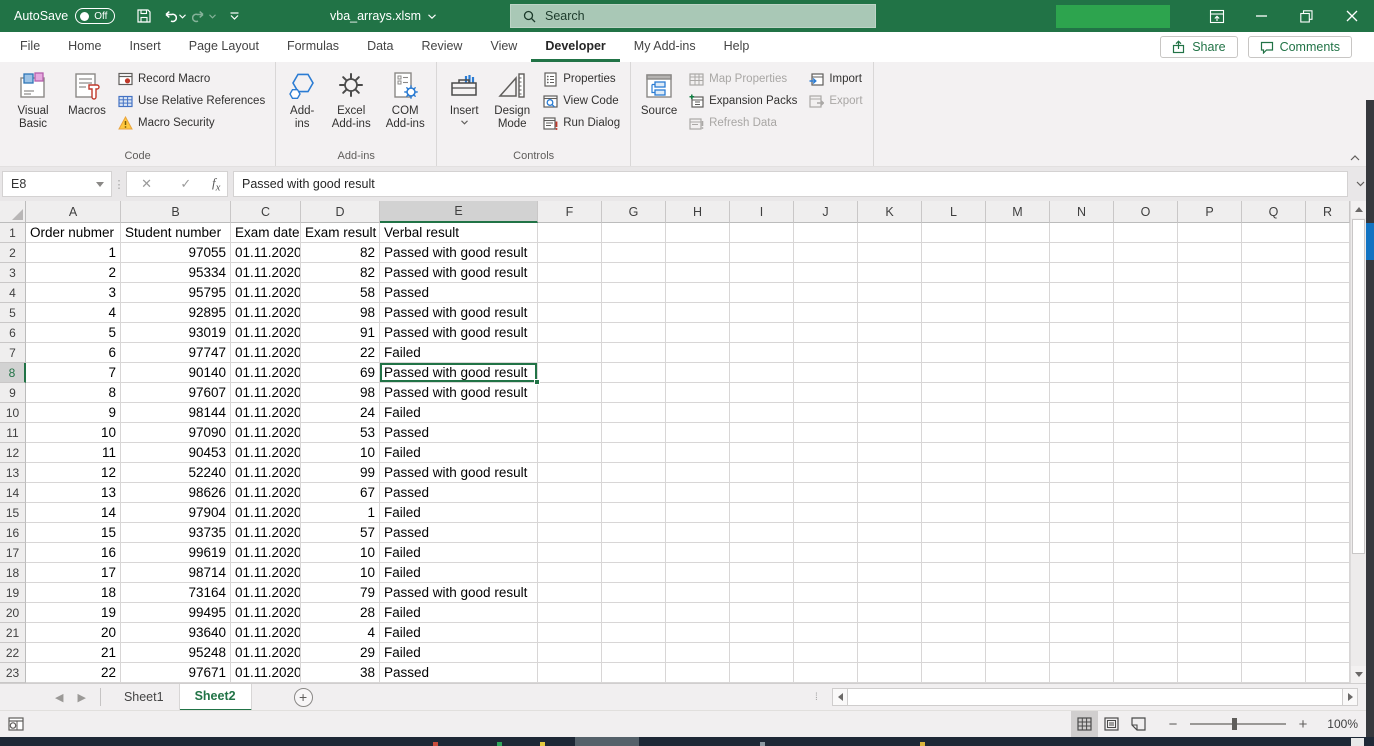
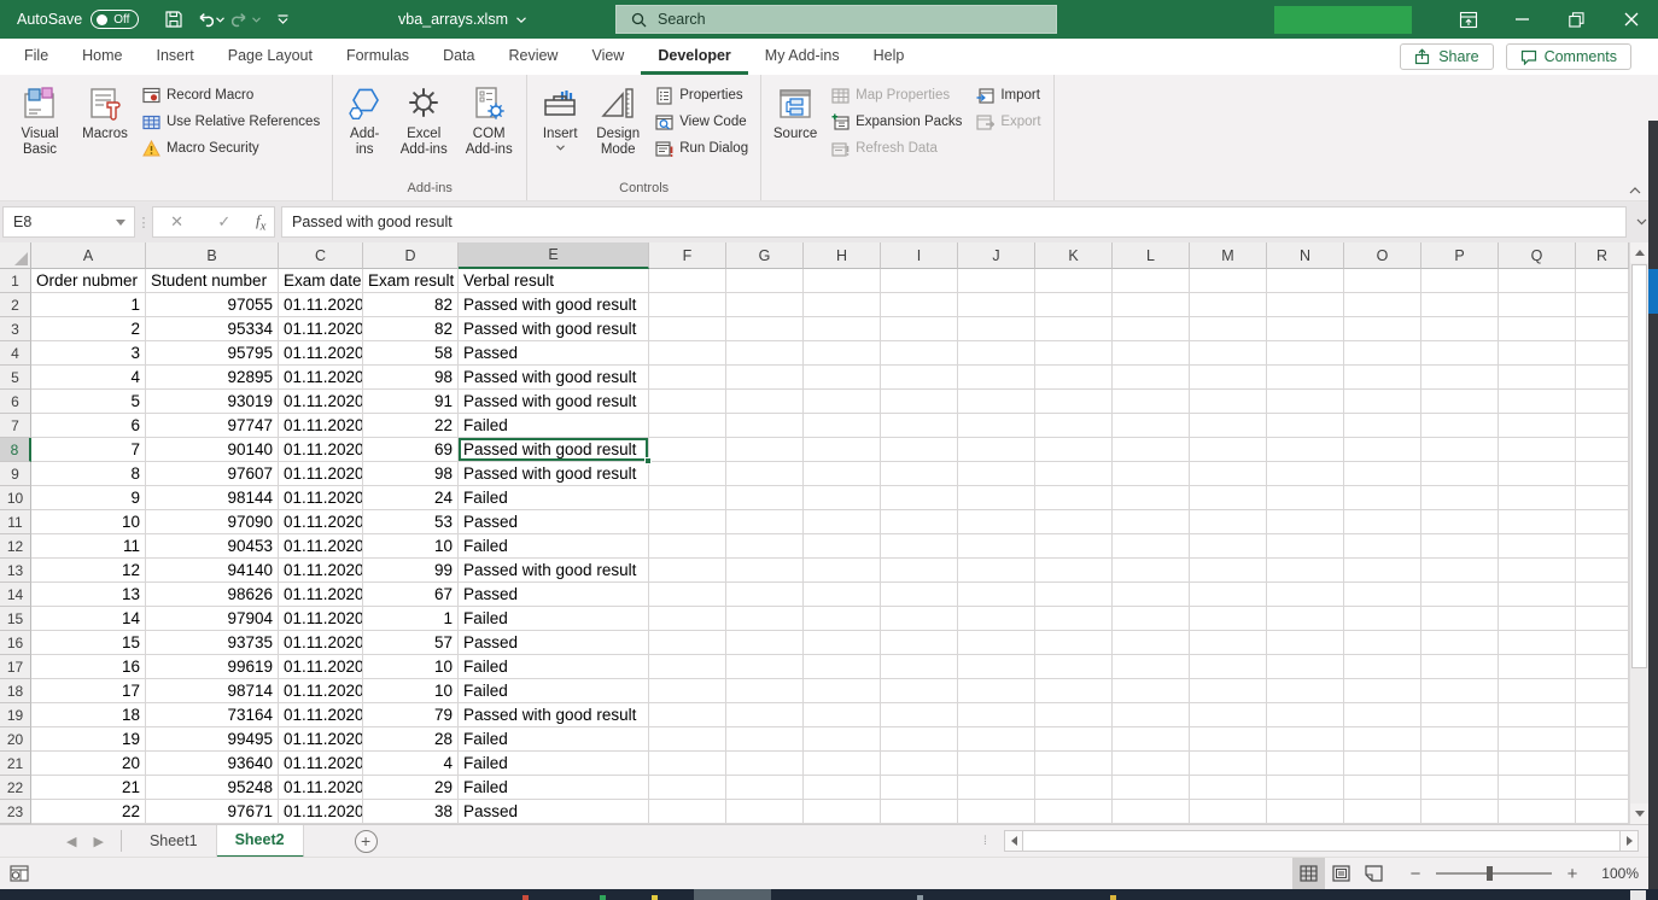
  AutoSave
  Off
  vba_arrays.xlsm
  Search
  File
  Home
  Insert
  Page Layout
  Formulas
  Data
  Review
  View
  Developer
  My Add-ins
  Help
  Share
  Comments
  Visual Basic
  Macros
  Record Macro
  Use Relative References
  Macro Security
- Code
  Add-ins
  Excel Add-ins
  COM Add-ins
  Add-ins
  Insert
  Design Mode
  Properties
  View Code
  Run Dialog
  Controls
  Source
  Map Properties
  Expansion Packs
  Refresh Data
  Import
  Export
  E8
  ⋮
  ✕
  ✓
  fx
  Passed with good result
  A
  B
  C
  D
  E
  F
  G
  H
  I
  J
  K
  L
  M
  N
  O
  P
  Q
  R
  1
  Order nubmer
  Student number
  Exam date
  Exam result
  Verbal result
  2
  1
  97055
  01.11.2020
  82
  Passed with good result
  3
  2
  95334
  01.11.2020
  82
  Passed with good result
  4
  3
  95795
  01.11.2020
  58
  Passed
  5
  4
  92895
  01.11.2020
  98
  Passed with good result
  6
  5
  93019
  01.11.2020
  91
  Passed with good result
  7
  6
  97747
  01.11.2020
  22
  Failed
  8
  7
  90140
  01.11.2020
  69
  Passed with good result
  9
  8
  97607
  01.11.2020
  98
  Passed with good result
  10
  9
  98144
  01.11.2020
  24
  Failed
  11
  10
  97090
  01.11.2020
  53
  Passed
  12
  11
  90453
  01.11.2020
  10
  Failed
  13
  12
- 52240
+ 94140
  01.11.2020
  99
  Passed with good result
  14
  13
  98626
  01.11.2020
  67
  Passed
  15
  14
  97904
  01.11.2020
  1
  Failed
  16
  15
  93735
  01.11.2020
  57
  Passed
  17
  16
  99619
  01.11.2020
  10
  Failed
  18
  17
  98714
  01.11.2020
  10
  Failed
  19
  18
  73164
  01.11.2020
  79
  Passed with good result
  20
  19
  99495
  01.11.2020
  28
  Failed
  21
  20
  93640
  01.11.2020
  4
  Failed
  22
  21
  95248
  01.11.2020
  29
  Failed
  23
  22
  97671
  01.11.2020
  38
  Passed
  ◀
  ▶
  Sheet1
  Sheet2
  +
  ⁞
  −
  +
  100%
